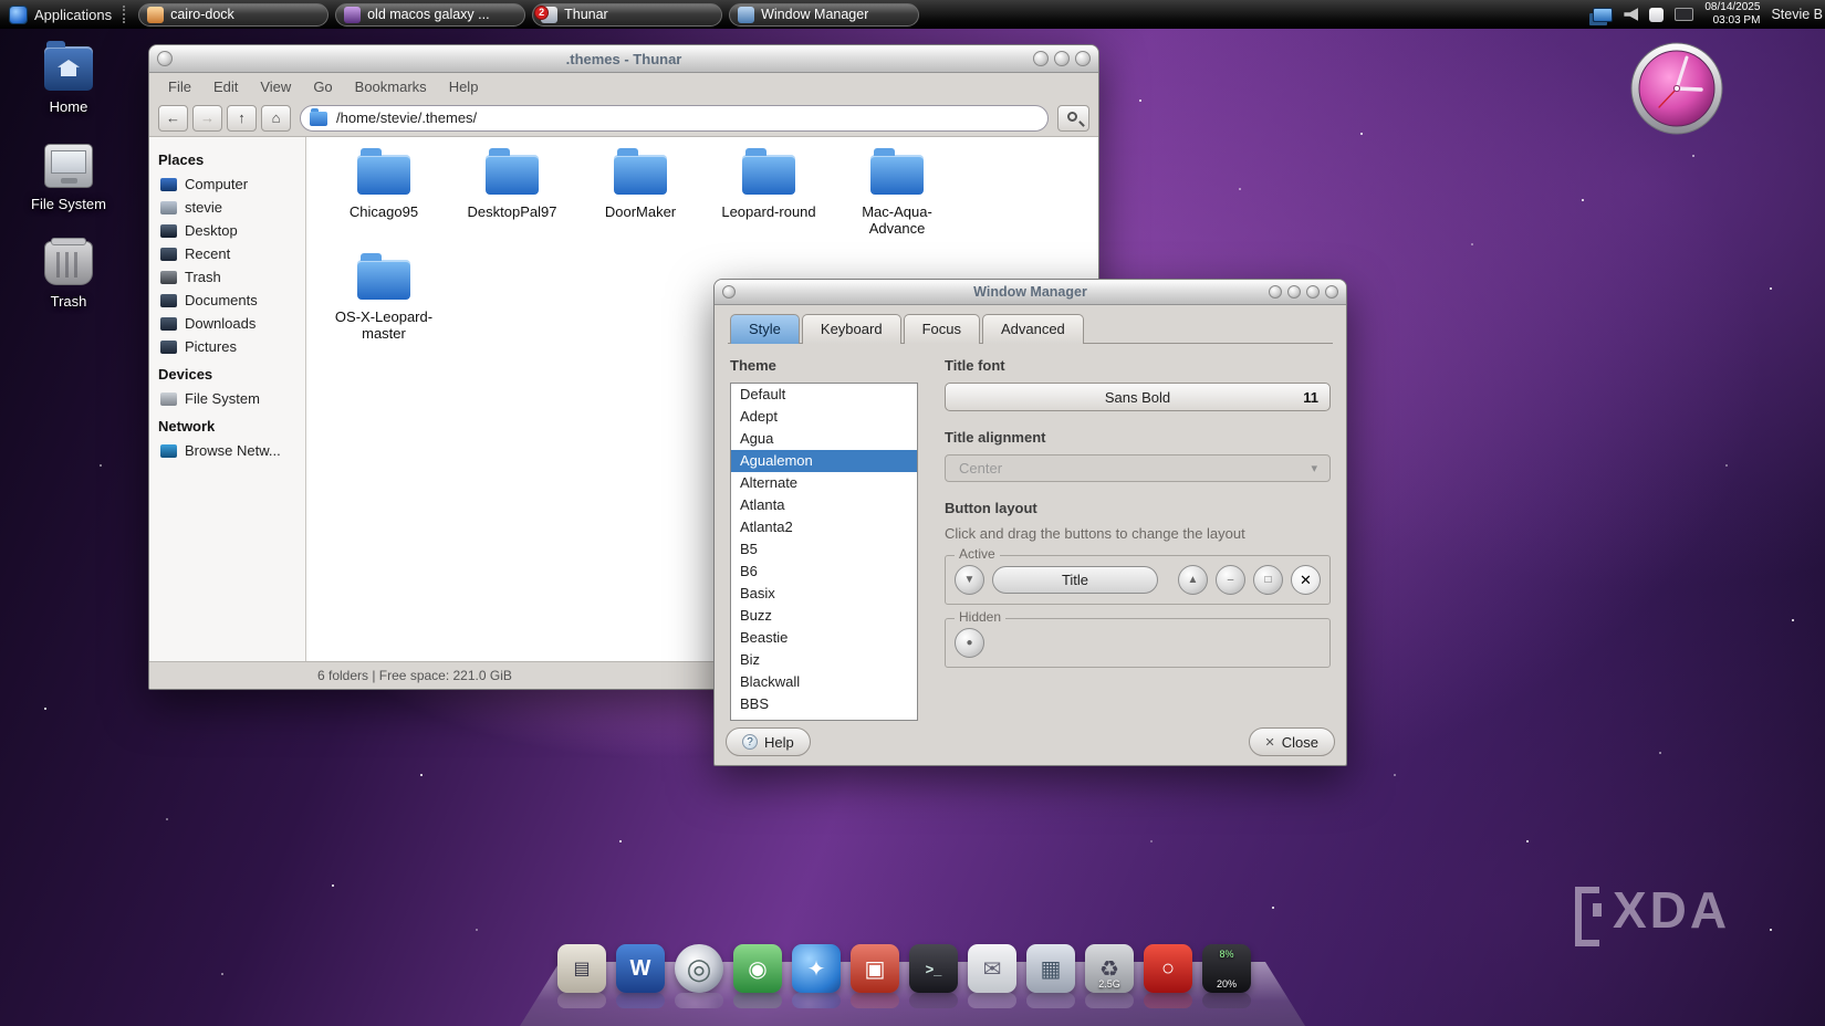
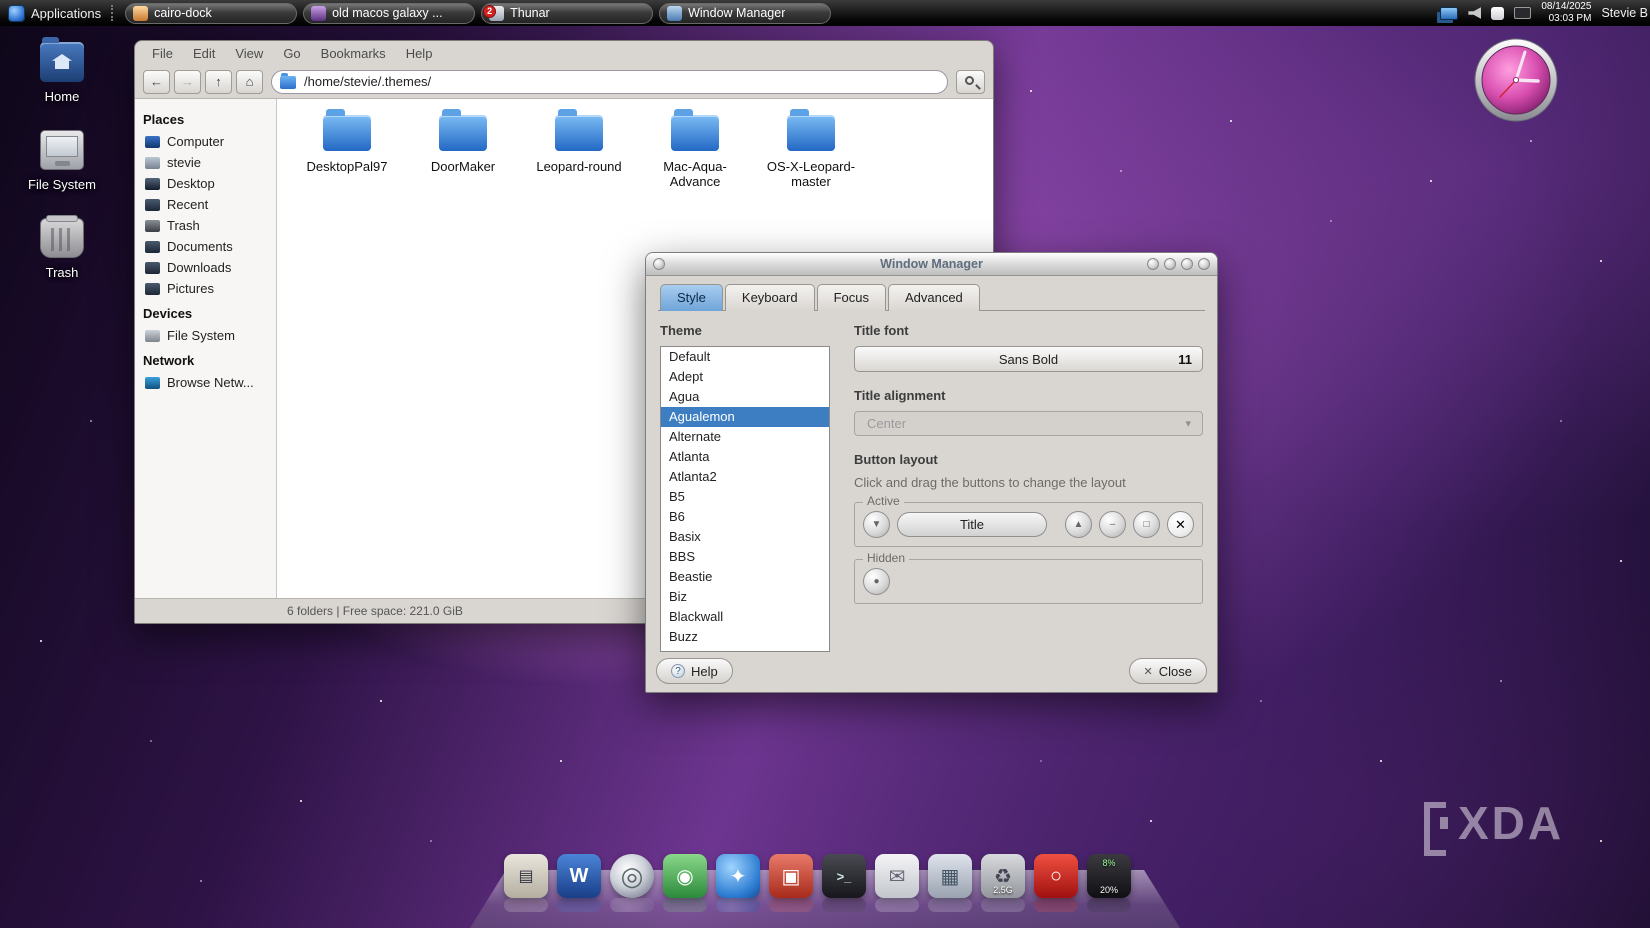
  Applications
  cairo-dock
  old macos galaxy ...
  2
  Thunar
  Window Manager
  08/14/2025
  03:03 PM
  Stevie B
  Home
  File System
  Trash
- .themes - Thunar
  File
  Edit
  View
  Go
  Bookmarks
  Help
  ←
  →
  ↑
  ⌂
  /home/stevie/.themes/
  Places
  Computer
  stevie
  Desktop
  Recent
  Trash
  Documents
  Downloads
  Pictures
  Devices
  File System
  Network
  Browse Netw...
- Chicago95
  DesktopPal97
  DoorMaker
  Leopard-round
  Mac-Aqua-Advance
  OS-X-Leopard-master
  6 folders | Free space: 221.0 GiB
  Window Manager
  Style
  Keyboard
  Focus
  Advanced
  Theme
  Default
  Adept
  Agua
  Agualemon
  Alternate
  Atlanta
  Atlanta2
  B5
  B6
  Basix
- Buzz
+ BBS
  Beastie
  Biz
  Blackwall
- BBS
+ Buzz
  Title font
  Sans Bold
  11
  Title alignment
  Center
  ▾
  Button layout
  Click and drag the buttons to change the layout
  Active
  ▼
  Title
  ▲
  –
  □
  ✕
  Hidden
  ●
  ?
  Help
  ✕
  Close
  XDA
  ▤
  W
  ◎
  ◉
  ✦
  ▣
  >_
  ✉
  ▦
  ♻
  2.5G
  ○
  20%
  8%
